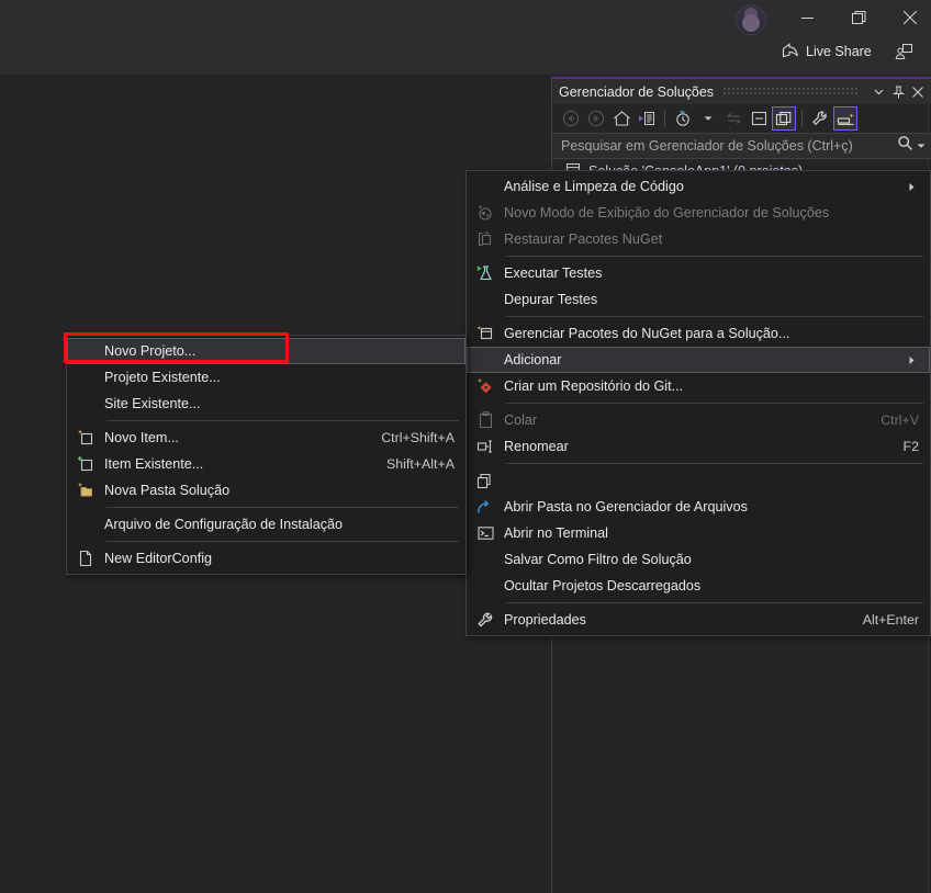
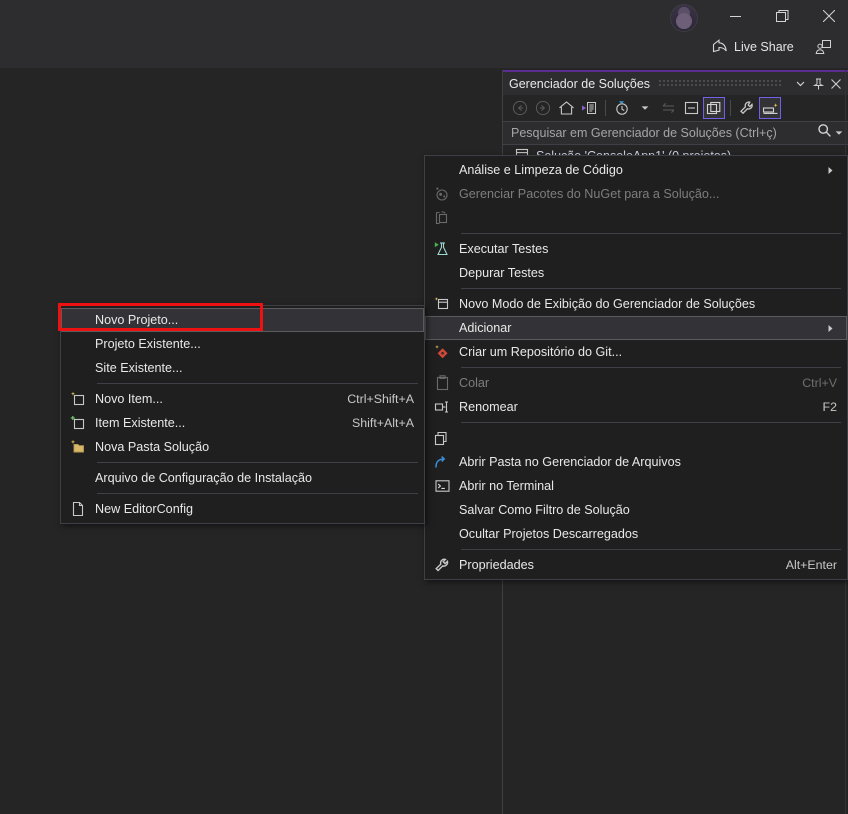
  Live Share
  Gerenciador de Soluções
  Pesquisar em Gerenciador de Soluções (Ctrl+ç)
  Análise e Limpeza de Código
- Novo Modo de Exibição do Gerenciador de Soluções
+ Gerenciar Pacotes do NuGet para a Solução...
- Restaurar Pacotes NuGet
  Executar Testes
  Depurar Testes
- Gerenciar Pacotes do NuGet para a Solução...
+ Novo Modo de Exibição do Gerenciador de Soluções
  Adicionar
  Criar um Repositório do Git...
  Colar
  Ctrl+V
  Renomear
  F2
  Abrir Pasta no Gerenciador de Arquivos
  Abrir no Terminal
  Salvar Como Filtro de Solução
  Ocultar Projetos Descarregados
  Propriedades
  Alt+Enter
  Novo Projeto...
  Projeto Existente...
  Site Existente...
  Novo Item...
  Ctrl+Shift+A
  Item Existente...
  Shift+Alt+A
  Nova Pasta Solução
  Arquivo de Configuração de Instalação
  New EditorConfig
